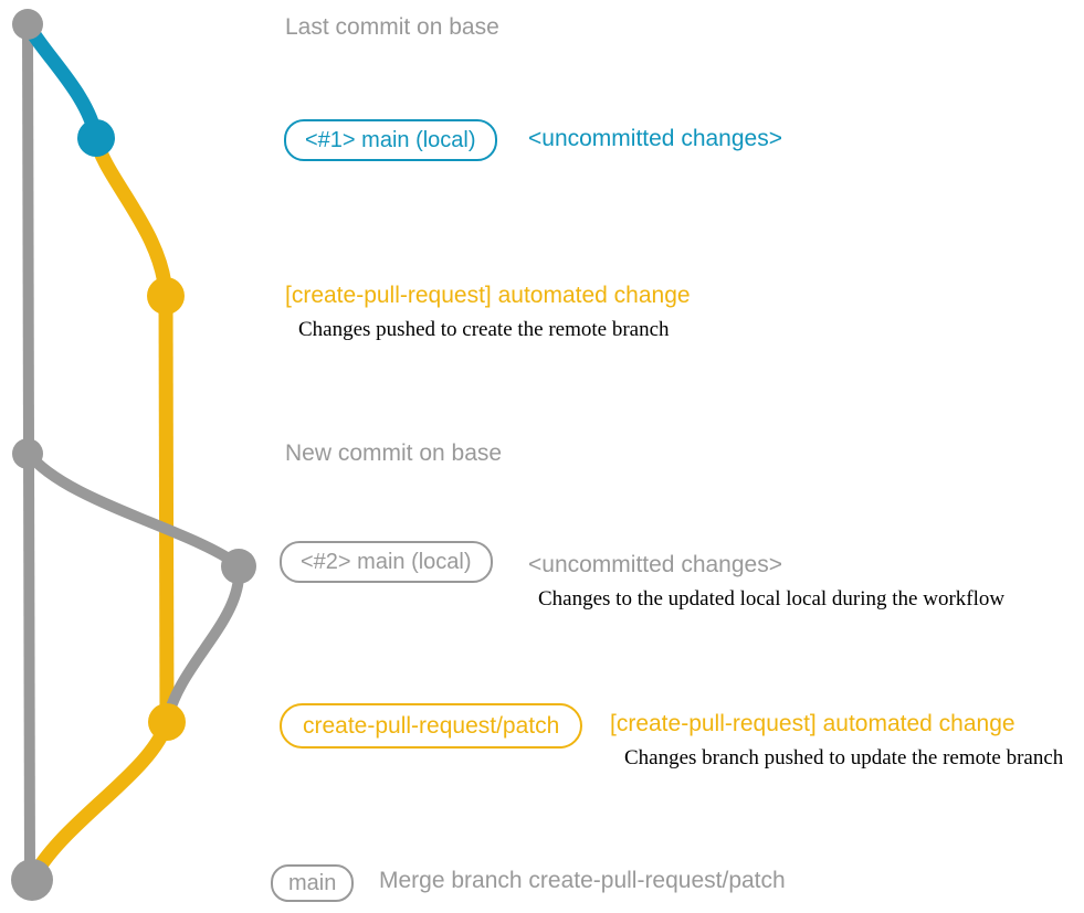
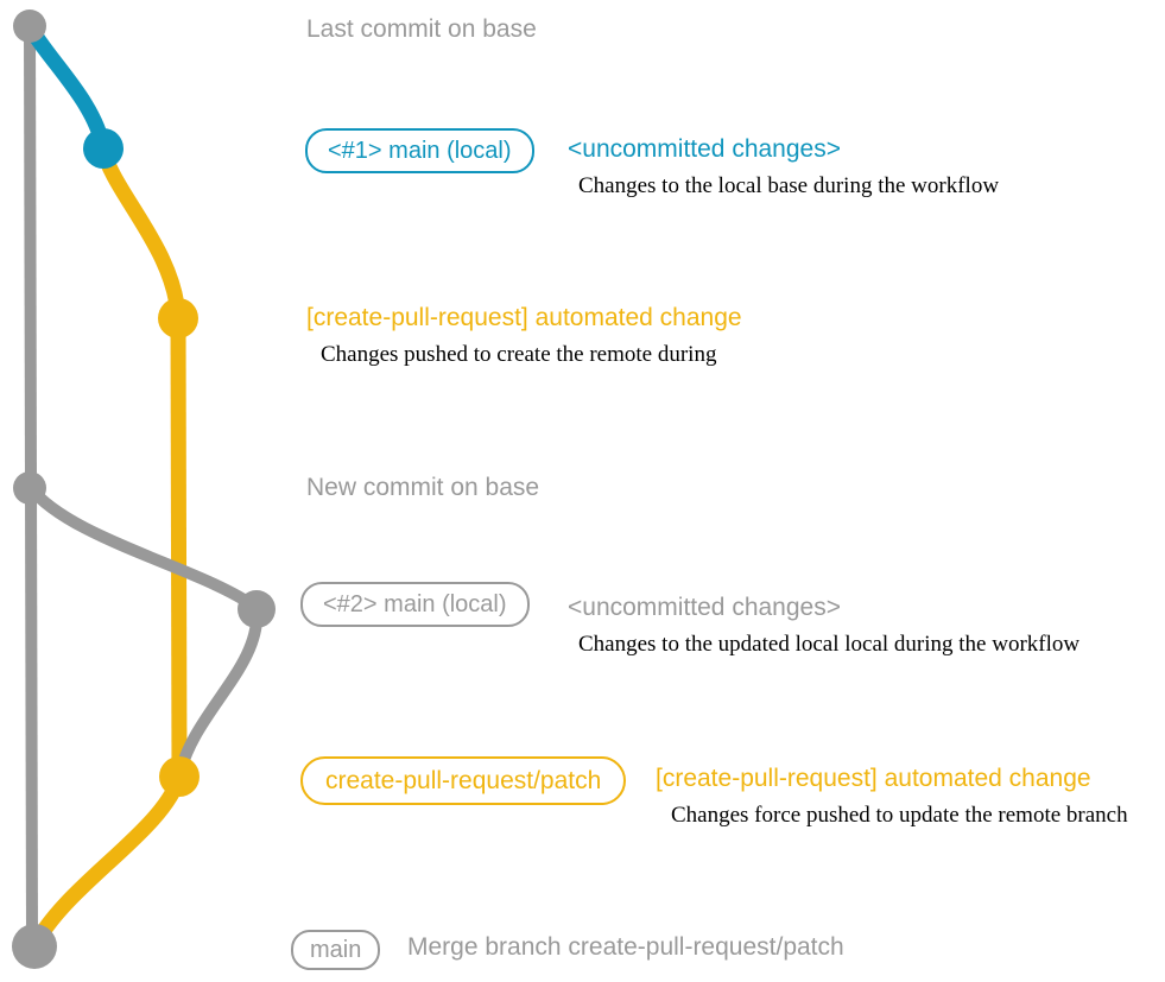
  Last commit on base
  <#1> main (local)
  <uncommitted changes>
+ Changes to the local base during the workflow
  [create-pull-request] automated change
- Changes pushed to create the remote branch
+ Changes pushed to create the remote during
  New commit on base
  <#2> main (local)
  <uncommitted changes>
  Changes to the updated local local during the workflow
  create-pull-request/patch
  [create-pull-request] automated change
- Changes branch pushed to update the remote branch
+ Changes force pushed to update the remote branch
  main
  Merge branch create-pull-request/patch
